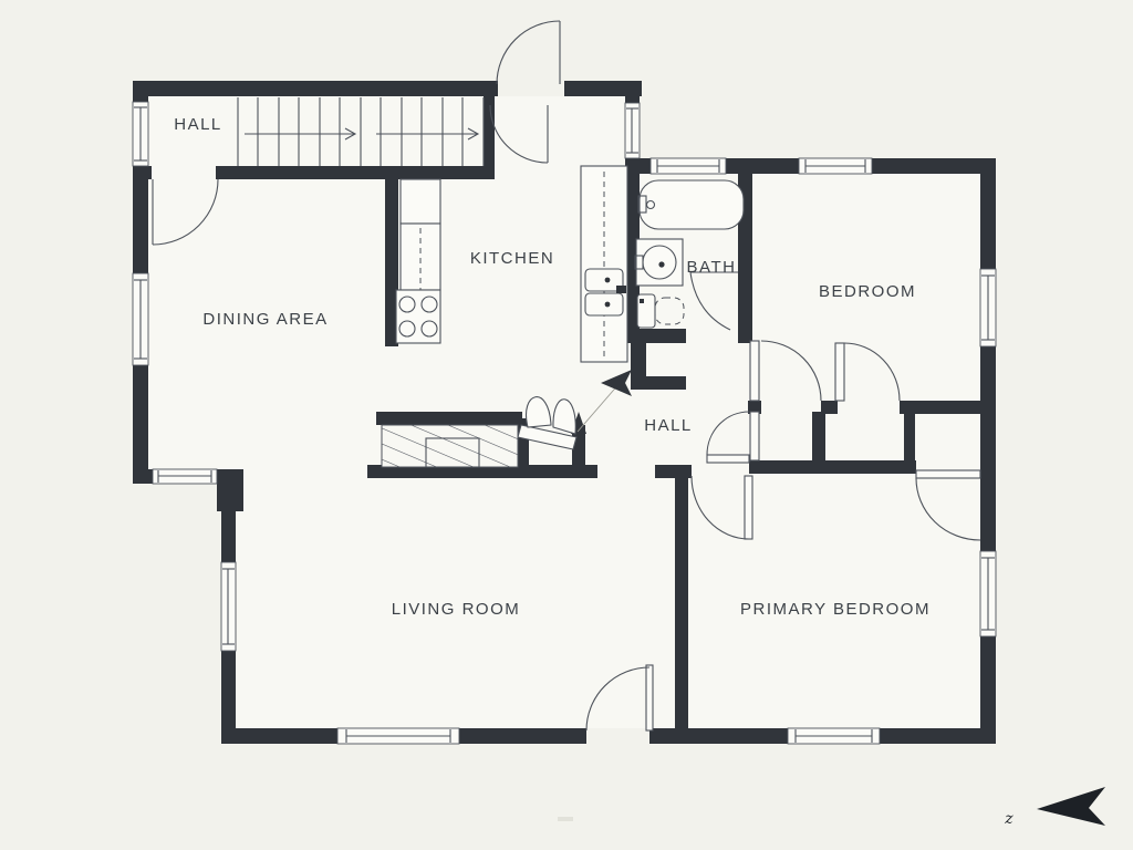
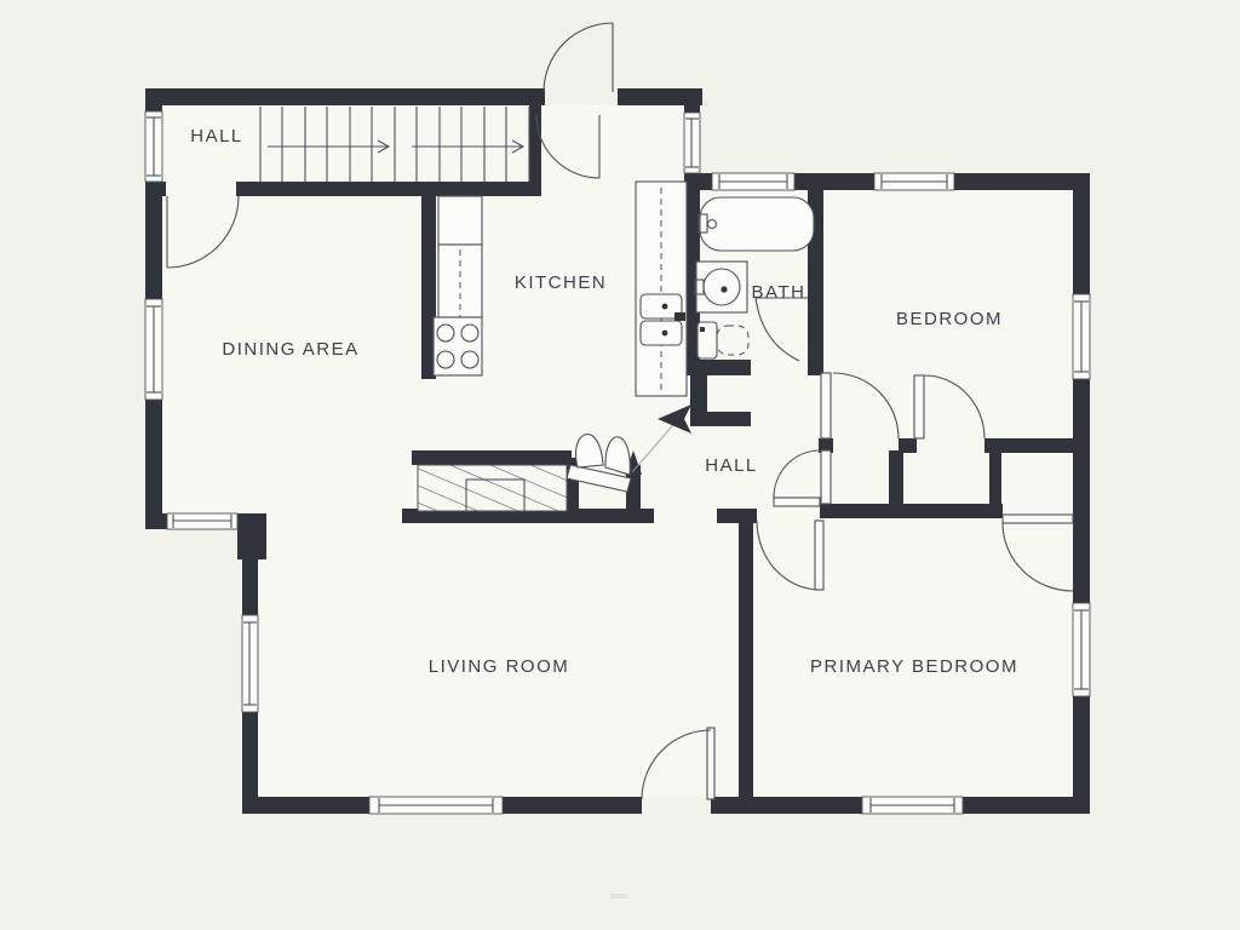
  HALL
  DINING AREA
  KITCHEN
  BATH
  BEDROOM
  HALL
  LIVING ROOM
  PRIMARY BEDROOM
- z
